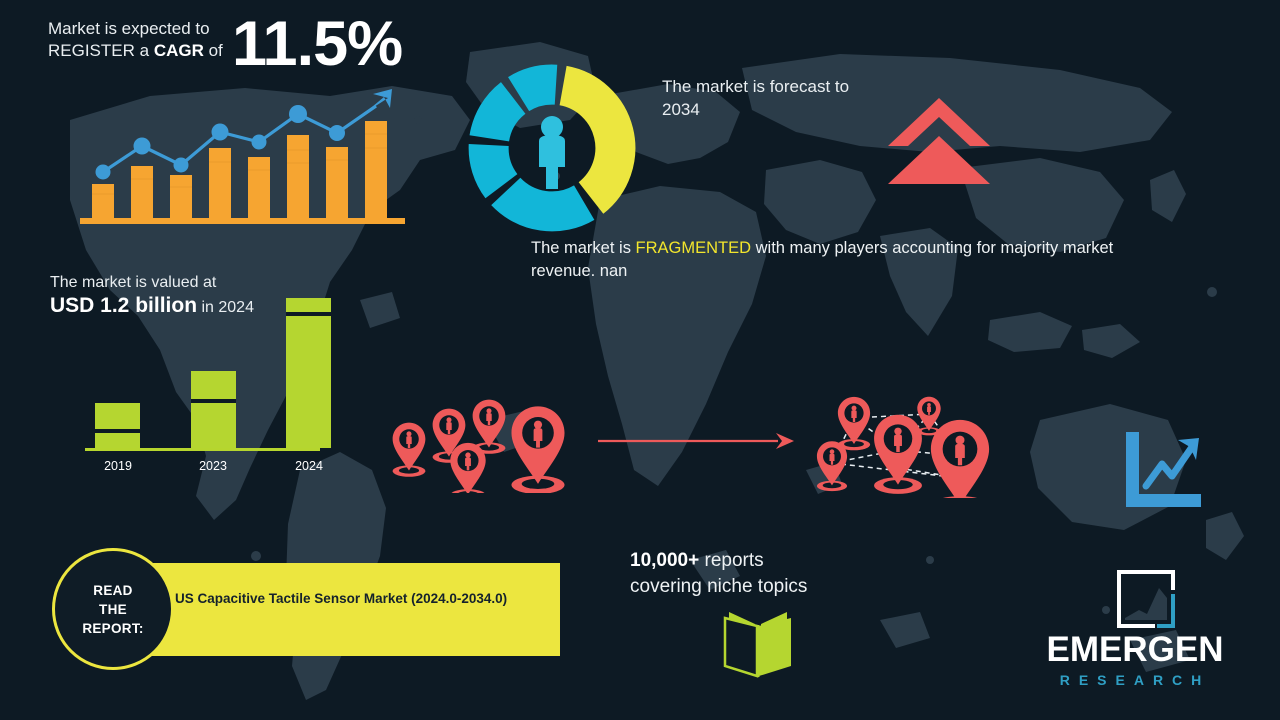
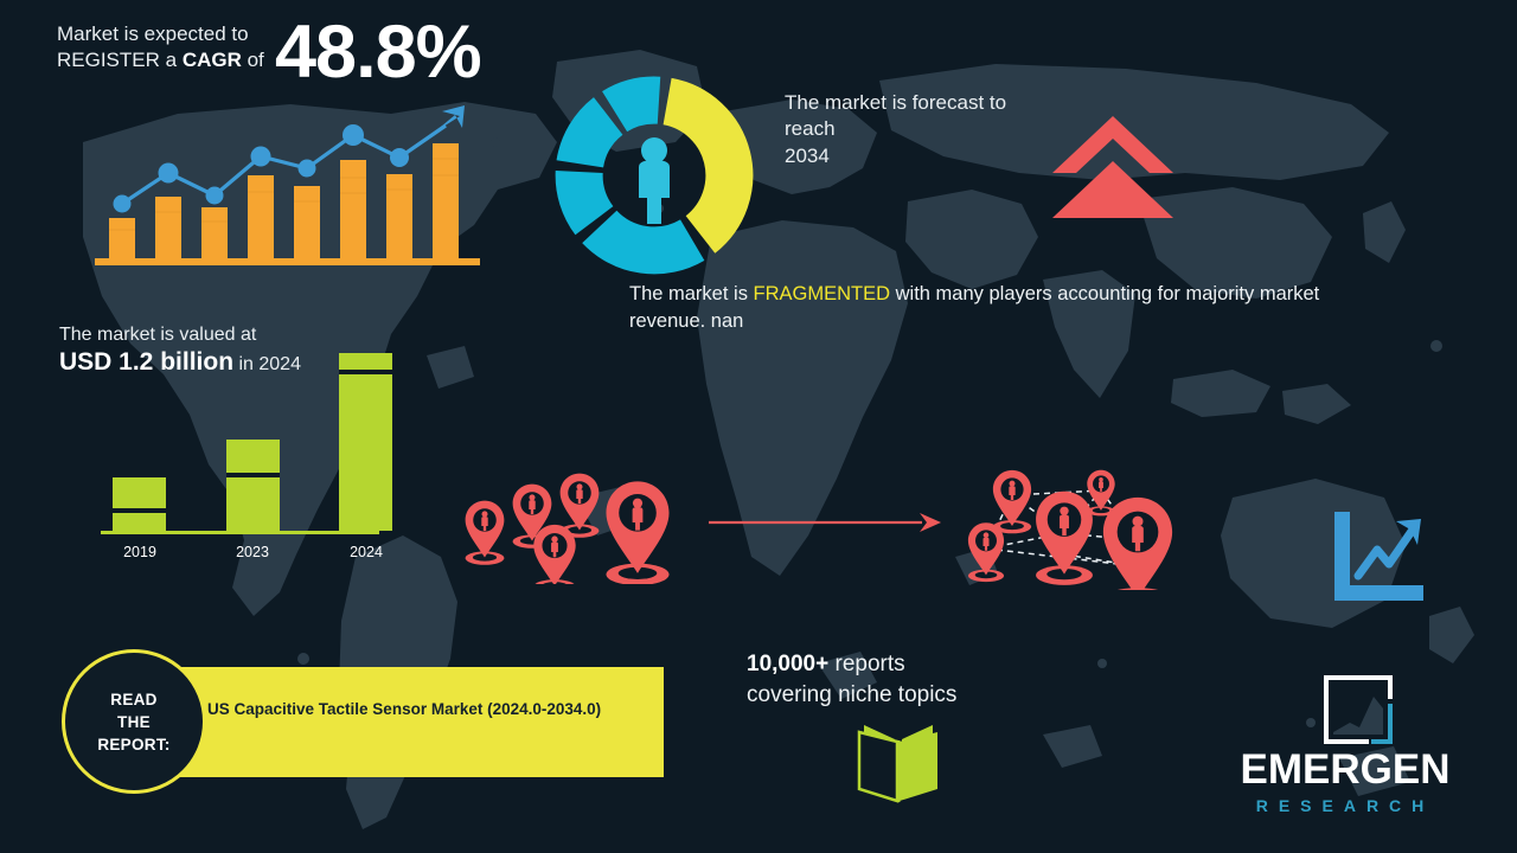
  Market is expected to
  REGISTER a CAGR of
- 11.5%
+ 48.8%
  The market is forecast to
+ reach
  2034
  The market is FRAGMENTED with many players accounting for majority market
  revenue. nan
  The market is valued at
  USD 1.2 billion in 2024
  2019
  2023
  2024
  US Capacitive Tactile Sensor Market (2024.0-2034.0)
  READ
  THE
  REPORT:
  10,000+ reports
  covering niche topics
  EMERGEN
  RESEARCH
